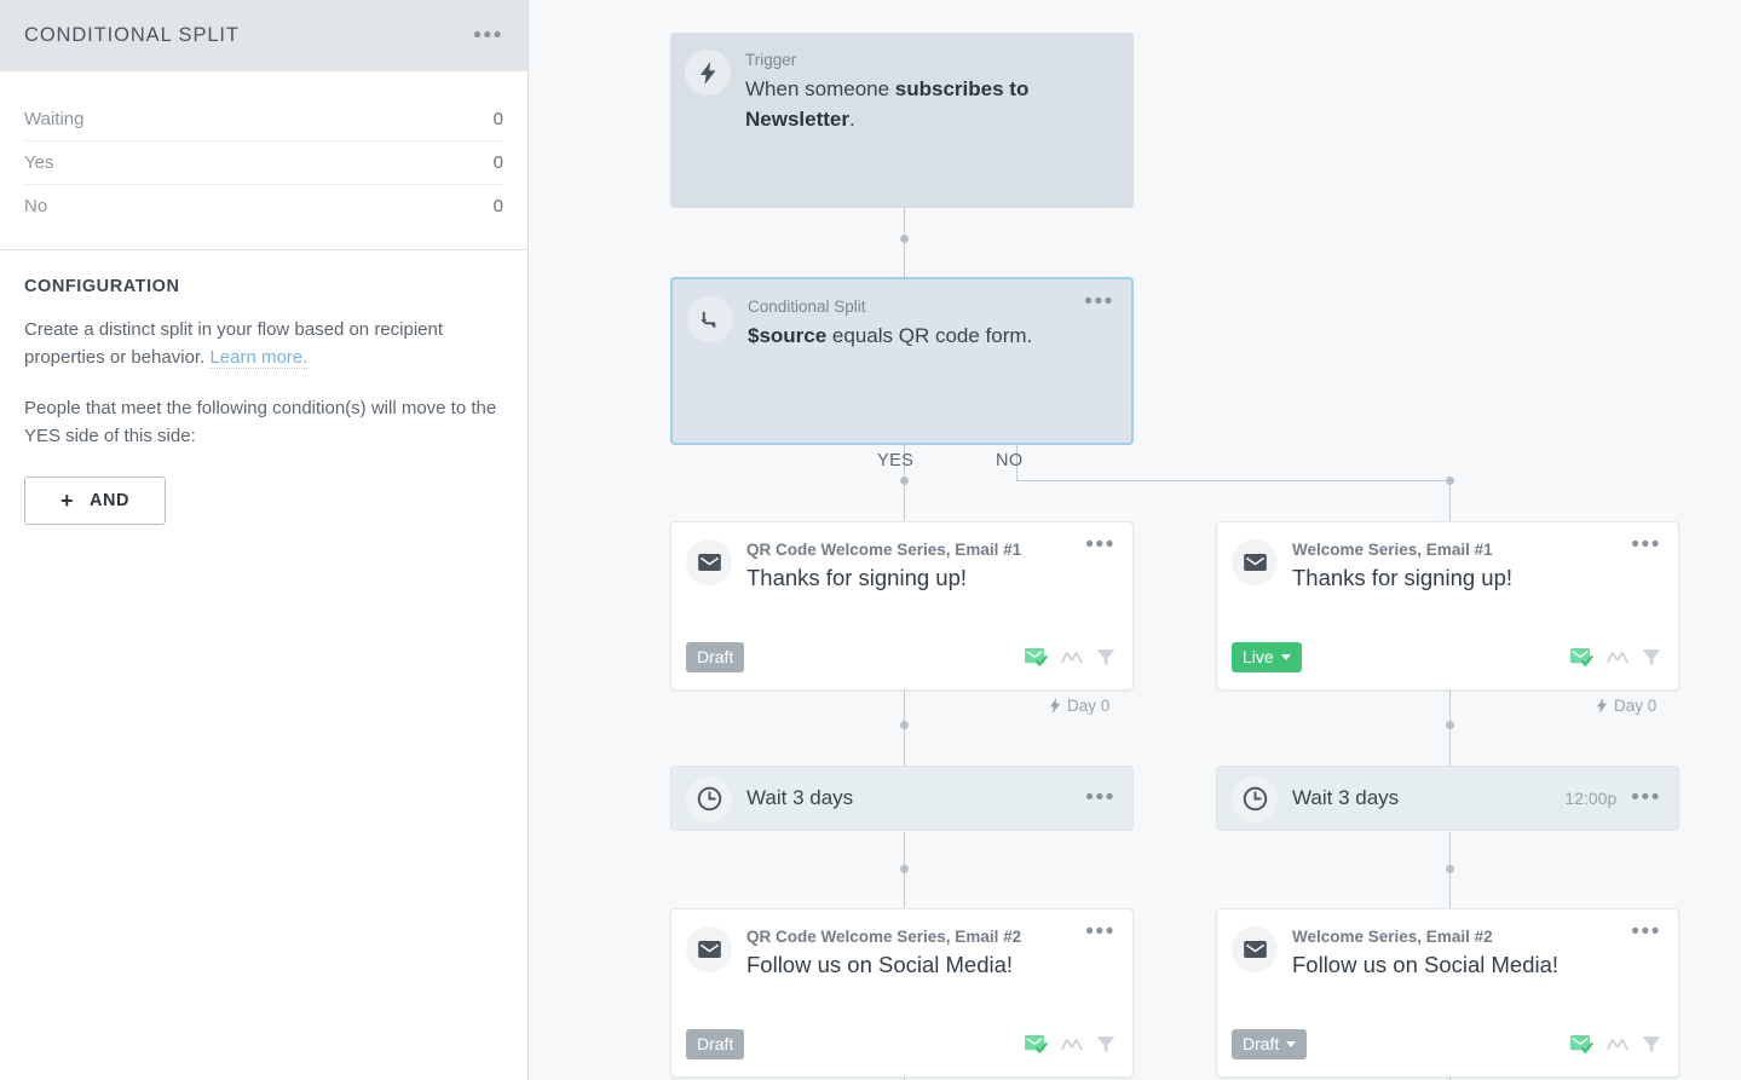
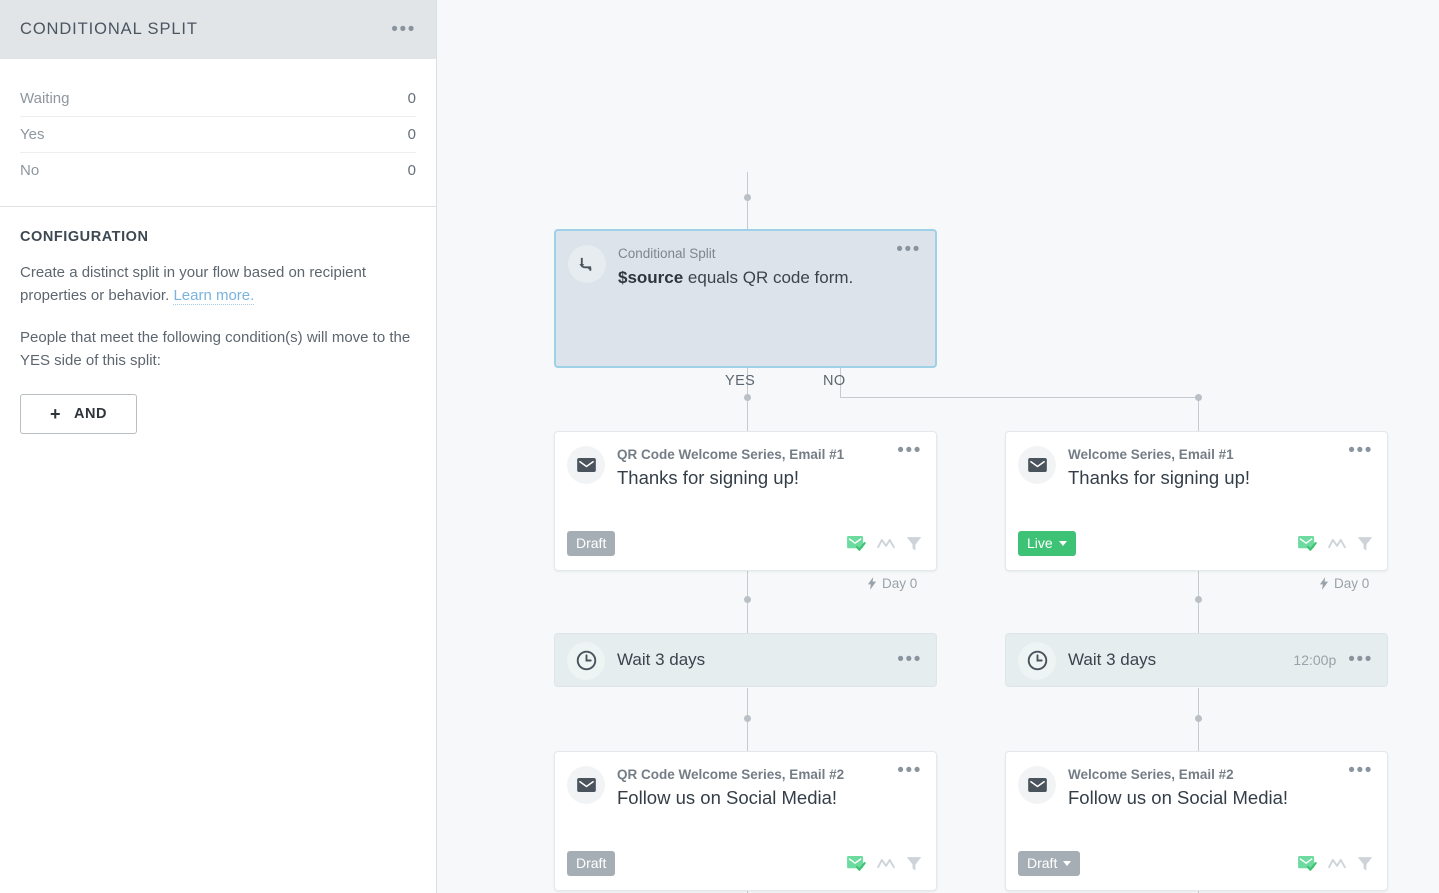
  CONDITIONAL SPLIT
  •••
  Waiting
  0
  Yes
  0
  No
  0
  CONFIGURATION
  Create a distinct split in your flow based on recipient properties or behavior. Learn more.
- People that meet the following condition(s) will move to the YES side of this side:
+ People that meet the following condition(s) will move to the YES side of this split:
  +
  AND
  YES
  NO
- Trigger
- When someone subscribes to Newsletter.
  Conditional Split
  •••
  $source equals QR code form.
  QR Code Welcome Series, Email #1
  •••
  Thanks for signing up!
  Draft
  Day 0
  Welcome Series, Email #1
  •••
  Thanks for signing up!
  Live
  Day 0
  Wait 3 days
  •••
  Wait 3 days
  12:00p
  •••
  QR Code Welcome Series, Email #2
  •••
  Follow us on Social Media!
  Draft
  Welcome Series, Email #2
  •••
  Follow us on Social Media!
  Draft
